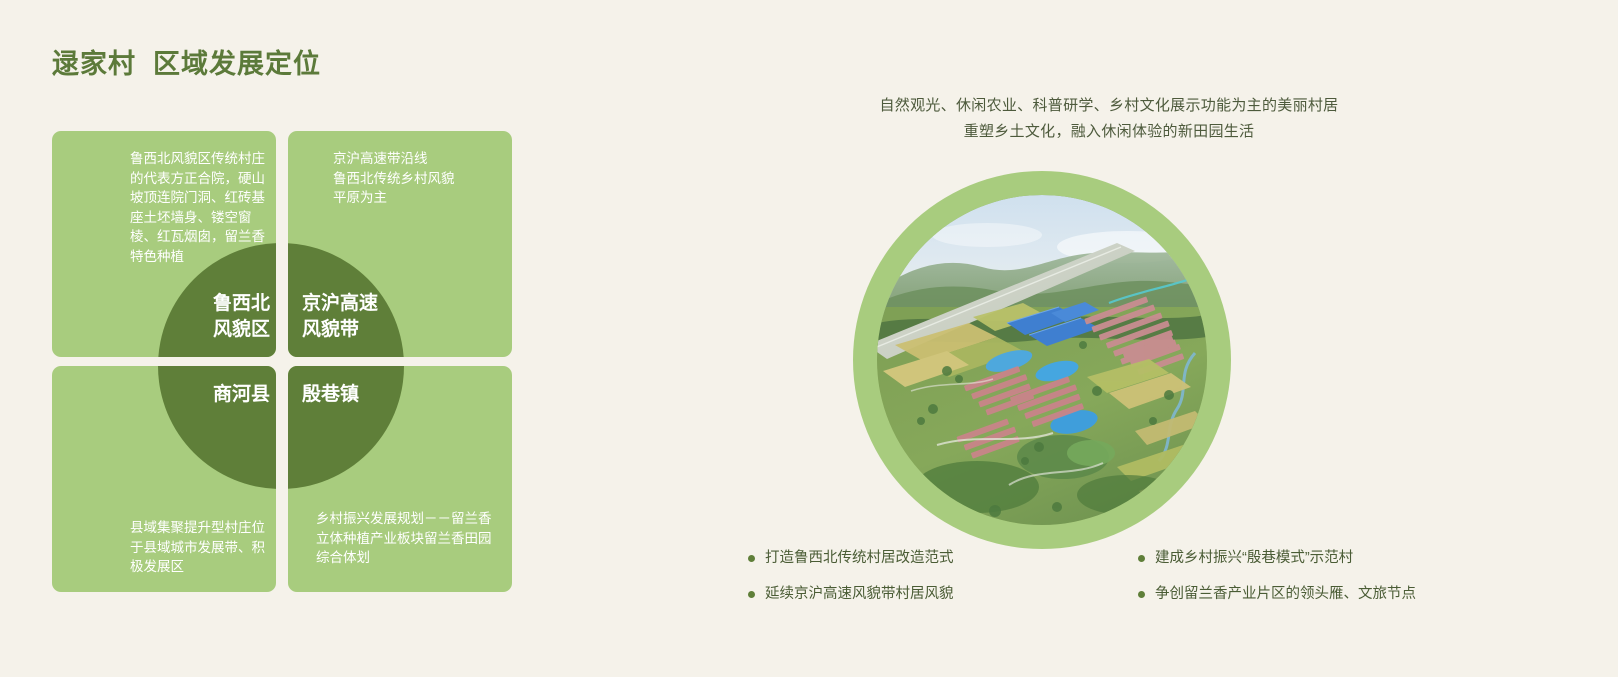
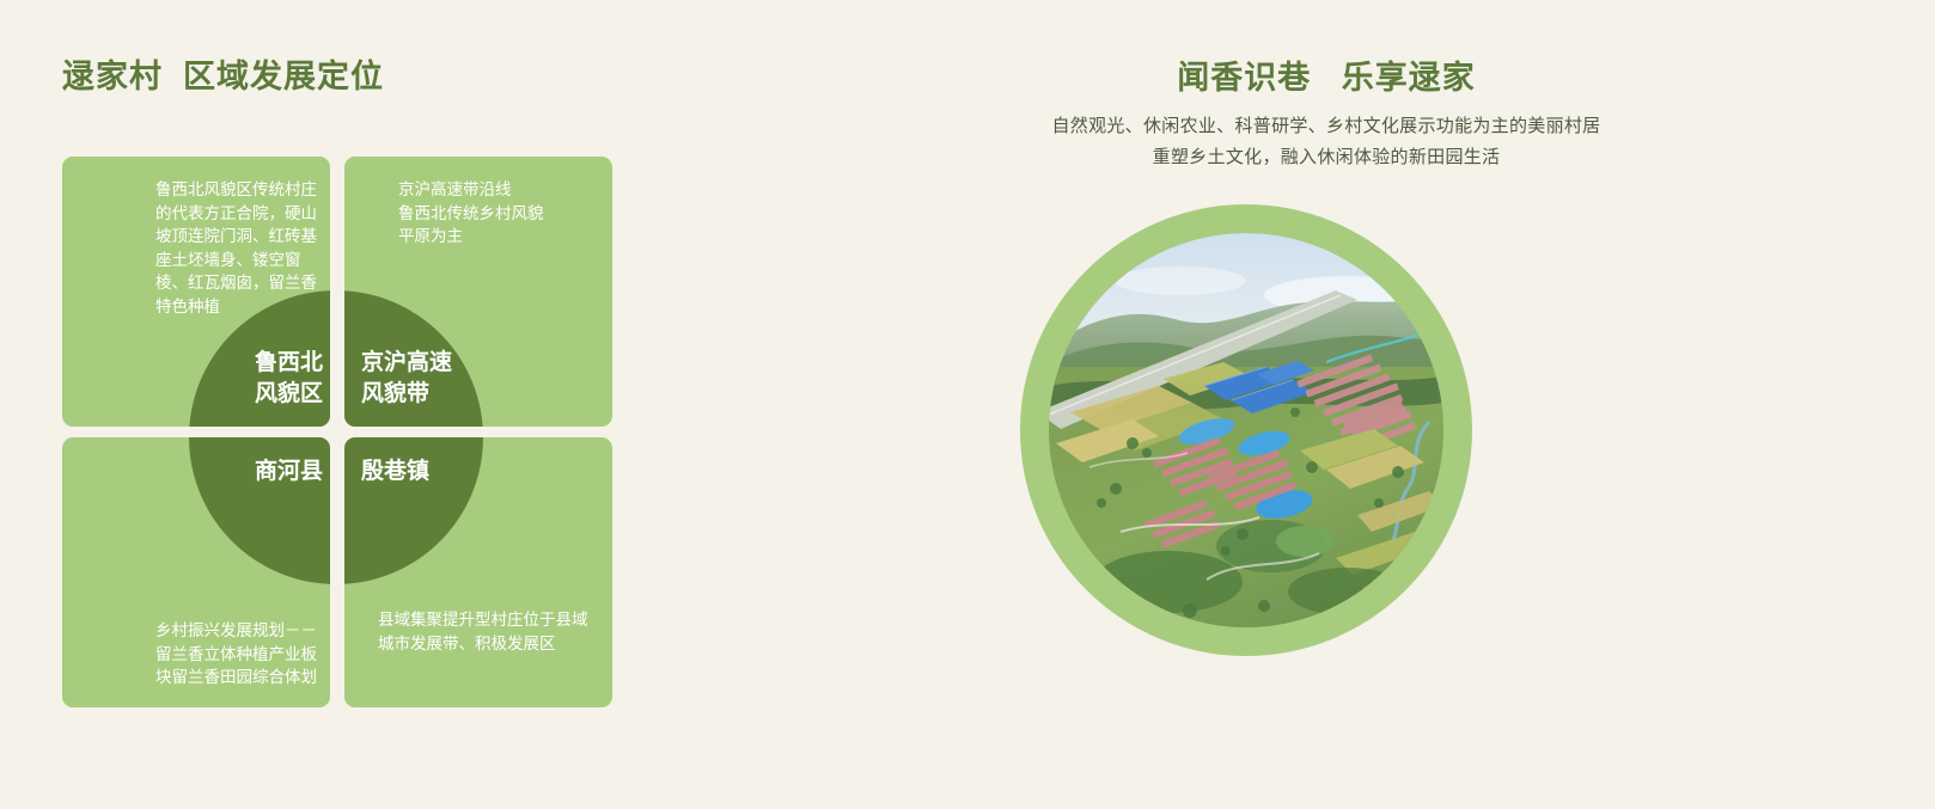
  逯家村 区域发展定位
  鲁西北风貌区传统村庄的代表方正合院，硬山坡顶连院门洞、红砖基座土坯墙身、镂空窗棱、红瓦烟囱，留兰香特色种植
  鲁西北
  风貌区
  京沪高速带沿线
  鲁西北传统乡村风貌
  平原为主
  京沪高速
  风貌带
- 县域集聚提升型村庄位于县域城市发展带、积极发展区
+ 乡村振兴发展规划－－留兰香立体种植产业板块留兰香田园综合体划
  商河县
- 乡村振兴发展规划－－留兰香立体种植产业板块留兰香田园综合体划
+ 县域集聚提升型村庄位于县域城市发展带、积极发展区
  殷巷镇
+ 闻香识巷 乐享逯家
  自然观光、休闲农业、科普研学、乡村文化展示功能为主的美丽村居
  重塑乡土文化，融入休闲体验的新田园生活
- 打造鲁西北传统村居改造范式
- 建成乡村振兴“殷巷模式”示范村
- 延续京沪高速风貌带村居风貌
- 争创留兰香产业片区的领头雁、文旅节点
